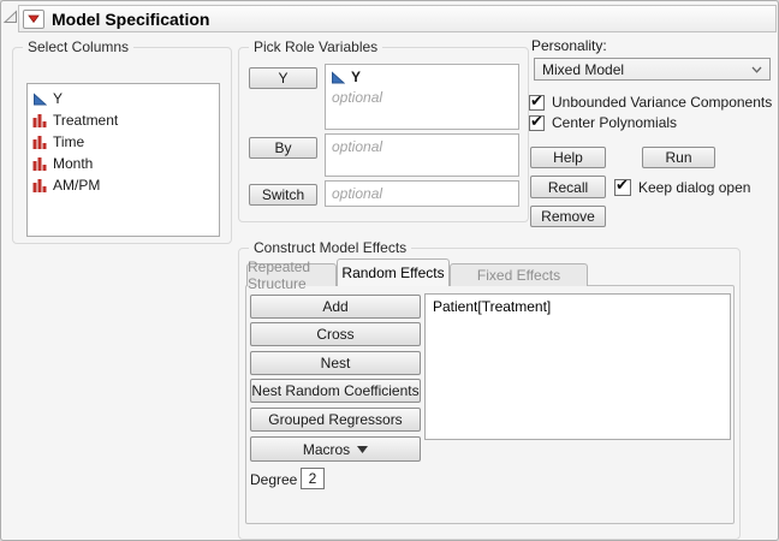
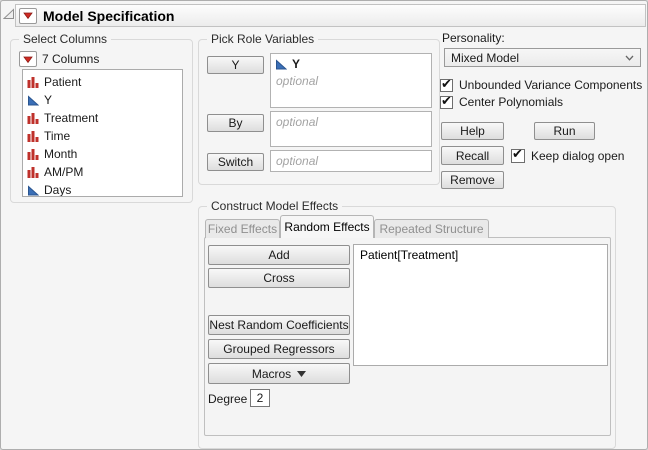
  Model Specification
  Select Columns
+ 7 Columns
+ Patient
  Y
  Treatment
  Time
  Month
  AM/PM
+ Days
  Pick Role Variables
  Y
  Y
  optional
  By
  optional
  Switch
  optional
  Personality:
  Mixed Model
  ✔
  Unbounded Variance Components
  ✔
  Center Polynomials
  Help
  Run
  Recall
  ✔
  Keep dialog open
  Remove
  Construct Model Effects
- Repeated Structure
+ Fixed Effects
  Random Effects
- Fixed Effects
+ Repeated Structure
  Add
  Cross
- Nest
  Nest Random Coefficients
  Grouped Regressors
  Macros
  Patient[Treatment]
  Degree
  2
